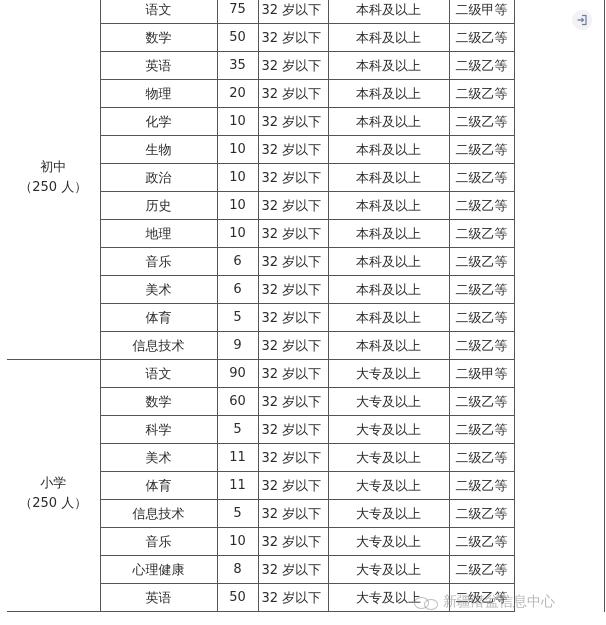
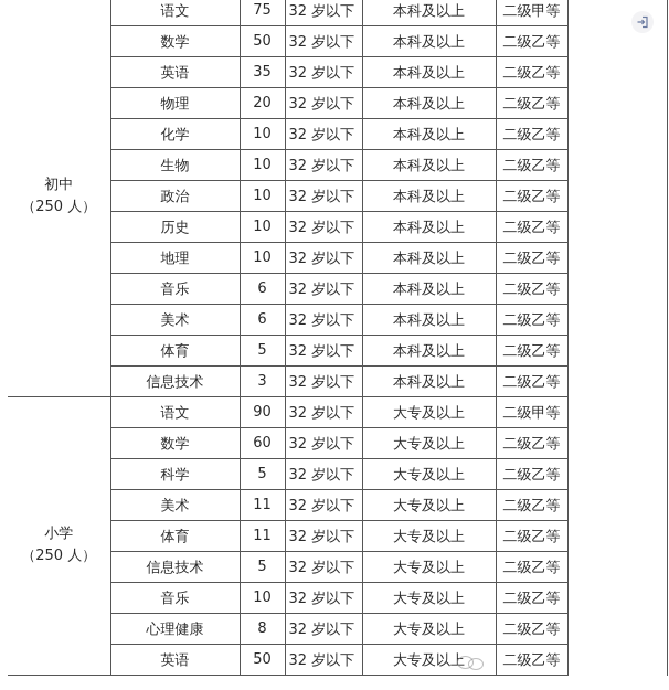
  初中（250 人）	语文	75	32 岁以下	本科及以上	二级甲等
  数学	50	32 岁以下	本科及以上	二级乙等
  英语	35	32 岁以下	本科及以上	二级乙等
  物理	20	32 岁以下	本科及以上	二级乙等
  化学	10	32 岁以下	本科及以上	二级乙等
  生物	10	32 岁以下	本科及以上	二级乙等
  政治	10	32 岁以下	本科及以上	二级乙等
  历史	10	32 岁以下	本科及以上	二级乙等
  地理	10	32 岁以下	本科及以上	二级乙等
  音乐	6	32 岁以下	本科及以上	二级乙等
  美术	6	32 岁以下	本科及以上	二级乙等
  体育	5	32 岁以下	本科及以上	二级乙等
- 信息技术	9	32 岁以下	本科及以上	二级乙等
+ 信息技术	3	32 岁以下	本科及以上	二级乙等
  小学（250 人）	语文	90	32 岁以下	大专及以上	二级甲等
  数学	60	32 岁以下	大专及以上	二级乙等
  科学	5	32 岁以下	大专及以上	二级乙等
  美术	11	32 岁以下	大专及以上	二级乙等
  体育	11	32 岁以下	大专及以上	二级乙等
  信息技术	5	32 岁以下	大专及以上	二级乙等
  音乐	10	32 岁以下	大专及以上	二级乙等
  心理健康	8	32 岁以下	大专及以上	二级乙等
  英语	50	32 岁以下	大专及以上	二级乙等
- 新疆潜盆信息中心
